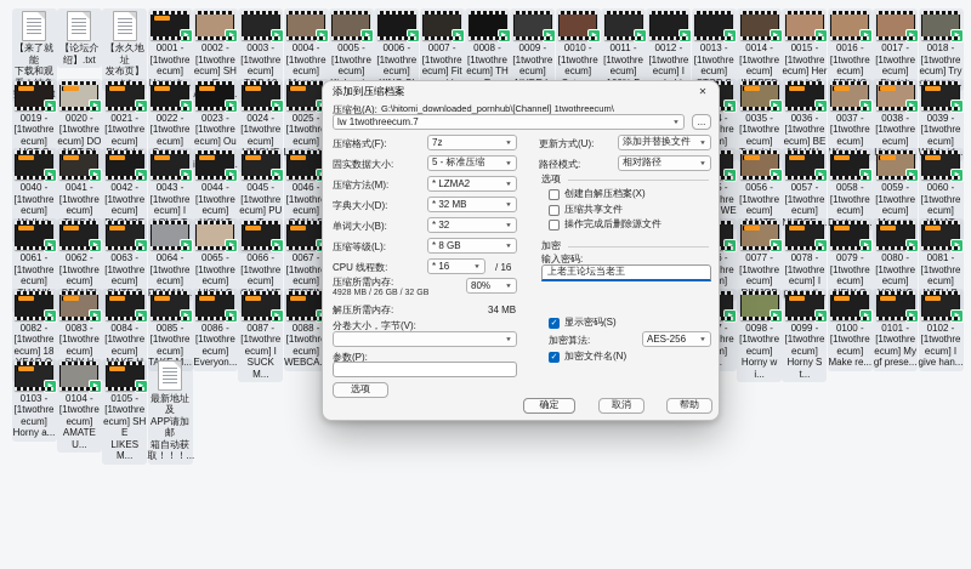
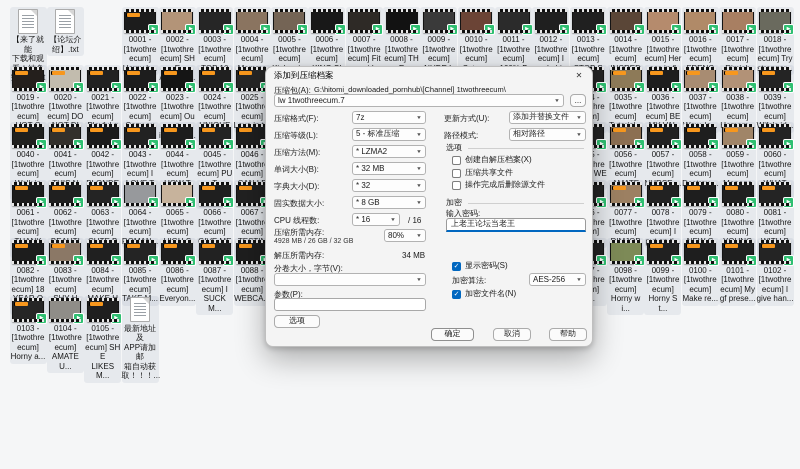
  【来了就能
  下载和观
  【论坛介
  绍】.txt
- 【永久地址
- 发布页】
  0001 -
  [1twothre
  ecum]
  0002 -
  [1twothre
  ecum] SH
  0003 -
  [1twothre
  ecum]
  0004 -
  [1twothre
  ecum]
  0005 -
  [1twothre
  ecum]
  0006 -
  [1twothre
  ecum]
  0007 -
  [1twothre
  ecum] Fit
  0008 -
  [1twothre
  ecum] TH
  0009 -
  [1twothre
  ecum]
  0010 -
  [1twothre
  ecum]
  0011 -
  [1twothre
  ecum]
  0012 -
  [1twothre
  ecum] I
  0013 -
  [1twothre
  ecum]
  0014 -
  [1twothre
  ecum]
  0015 -
  [1twothre
  ecum] Her
  0016 -
  [1twothre
  ecum]
  0017 -
  [1twothre
  ecum]
  0018 -
  [1twothre
  ecum] Try
  0019 -
  [1twothre
  ecum]
  0020 -
  [1twothre
  ecum] DO
  0021 -
  [1twothre
  ecum]
  0022 -
  [1twothre
  ecum]
  0023 -
  [1twothre
  ecum] Ou
  0024 -
  [1twothre
  ecum]
  0025 -
  [1twothr
  ecum]
  0035 -
  [1twothre
  ecum]
  0036 -
  [1twothre
  ecum] BE
  0037 -
  [1twothre
  ecum]
  0038 -
  [1twothre
  ecum]
  0039 -
  [1twothre
  ecum]
  0040 -
  [1twothre
  ecum]
  0041 -
  [1twothre
  ecum]
  0042 -
  [1twothre
  ecum]
  0043 -
  [1twothre
  ecum] I
  0044 -
  [1twothre
  ecum]
  0045 -
  [1twothre
  ecum] PU
  0046 -
  [1twothr
  ecum]
  0056 -
  [1twothre
  ecum]
  0057 -
  [1twothre
  ecum]
  0058 -
  [1twothre
  ecum]
  0059 -
  [1twothre
  ecum]
  0060 -
  [1twothre
  ecum]
  0061 -
  [1twothre
  ecum]
  0062 -
  [1twothre
  ecum]
  0063 -
  [1twothre
  ecum]
  0064 -
  [1twothre
  ecum]
  0065 -
  [1twothre
  ecum]
  0066 -
  [1twothre
  ecum]
  0067 -
  [1twothr
  ecum]
  0077 -
  [1twothre
  ecum]
  0078 -
  [1twothre
  ecum] I
  0079 -
  [1twothre
  ecum]
  0080 -
  [1twothre
  ecum]
  0081 -
  [1twothre
  ecum]
  0082 -
  [1twothre
  ecum] 18
  0083 -
  [1twothre
  ecum]
  0084 -
  [1twothre
  ecum]
  0085 -
  [1twothre
  ecum]
  0086 -
  [1twothre
  ecum]
  Everyon...
  0087 -
  [1twothre
  ecum] I
  SUCK M...
  0088 -
  [1twothr
  ecum]
  0098 -
  [1twothre
  ecum]
  Horny wi...
  0099 -
  [1twothre
  ecum]
  Horny St...
  0100 -
  [1twothre
  ecum]
  Make re...
  0101 -
  [1twothre
  ecum] My
  gf prese...
  0102 -
  [1twothre
  ecum] I
  give han...
  0103 -
  [1twothre
  ecum]
  Horny a...
  0104 -
  [1twothre
  ecum]
  AMATEU...
  0105 -
  [1twothre
  ecum] SHE
  LIKES M...
  最新地址及
  APP请加邮
  箱自动获
  取！！！...
  添加到压缩档案
  ✕
  压缩包(A):
  G:\hitomi_downloaded_pornhub\[Channel] 1twothreecum\
  lw 1twothreecum.7
  ...
  压缩格式(F):
  7z
- 固实数据大小:
+ 压缩等级(L):
  5 - 标准压缩
  压缩方法(M):
  * LZMA2
- 字典大小(D):
+ 单词大小(B):
  * 32 MB
- 单词大小(B):
+ 字典大小(D):
  * 32
- 压缩等级(L):
+ 固实数据大小:
  * 8 GB
  CPU 线程数:
  * 16
  / 16
  压缩所需内存:
  80%
  解压所需内存:
  34 MB
  分卷大小，字节(V):
  参数(P):
  选项
  更新方式(U):
  添加并替换文件
  路径模式:
  相对路径
  选项
  创建自解压档案(X)
  压缩共享文件
  操作完成后删除源文件
  加密
  输入密码:
  上老王论坛当老王
  显示密码(S)
  加密算法:
  AES-256
  加密文件名(N)
  确定
  取消
  帮助
